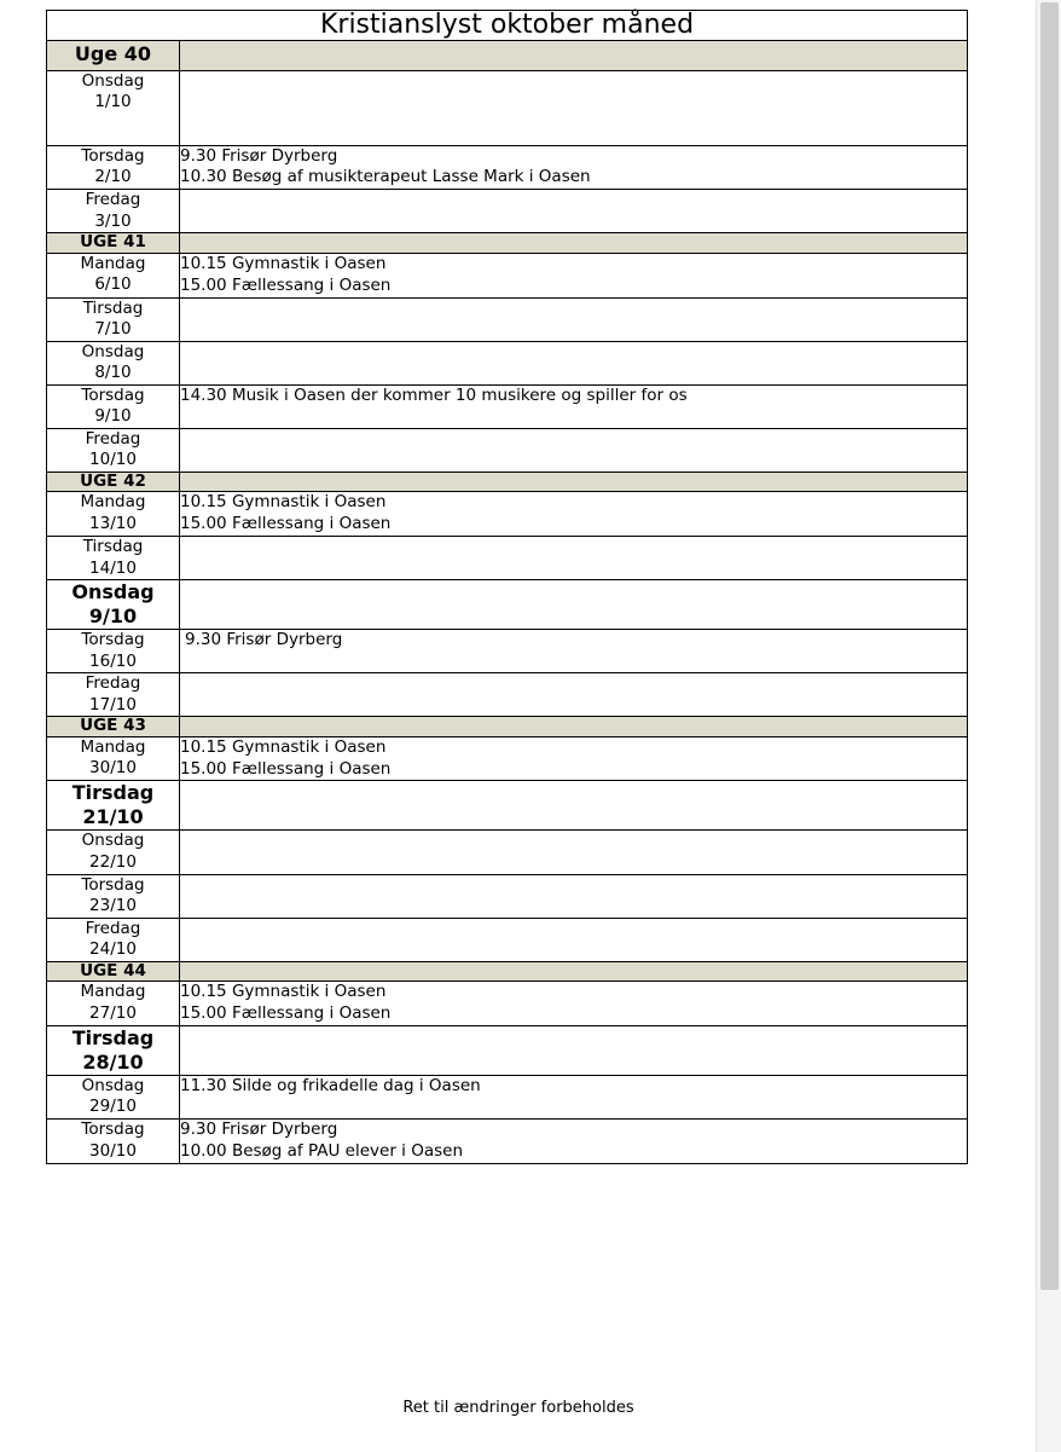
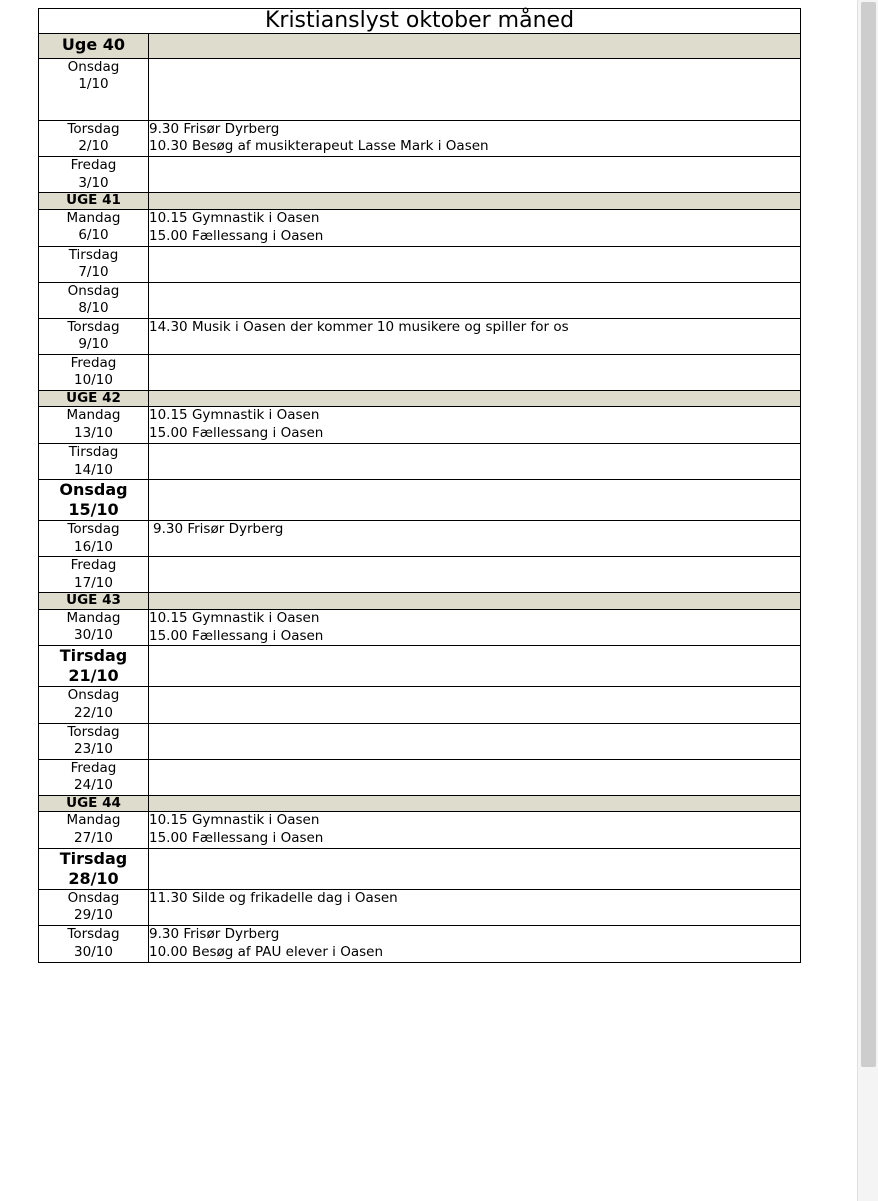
  Kristianslyst oktober måned
  Uge 40
  Onsdag1/10
  Torsdag2/10	9.30 Frisør Dyrberg10.30 Besøg af musikterapeut Lasse Mark i Oasen
  Fredag3/10
  UGE 41
  Mandag6/10	10.15 Gymnastik i Oasen15.00 Fællessang i Oasen
  Tirsdag7/10
  Onsdag8/10
  Torsdag9/10	14.30 Musik i Oasen der kommer 10 musikere og spiller for os
  Fredag10/10
  UGE 42
  Mandag13/10	10.15 Gymnastik i Oasen15.00 Fællessang i Oasen
  Tirsdag14/10
- Onsdag9/10
+ Onsdag15/10
  Torsdag16/10	9.30 Frisør Dyrberg
  Fredag17/10
  UGE 43
  Mandag30/10	10.15 Gymnastik i Oasen15.00 Fællessang i Oasen
  Tirsdag21/10
  Onsdag22/10
  Torsdag23/10
  Fredag24/10
  UGE 44
  Mandag27/10	10.15 Gymnastik i Oasen15.00 Fællessang i Oasen
  Tirsdag28/10
  Onsdag29/10	11.30 Silde og frikadelle dag i Oasen
  Torsdag30/10	9.30 Frisør Dyrberg10.00 Besøg af PAU elever i Oasen
- Ret til ændringer forbeholdes
